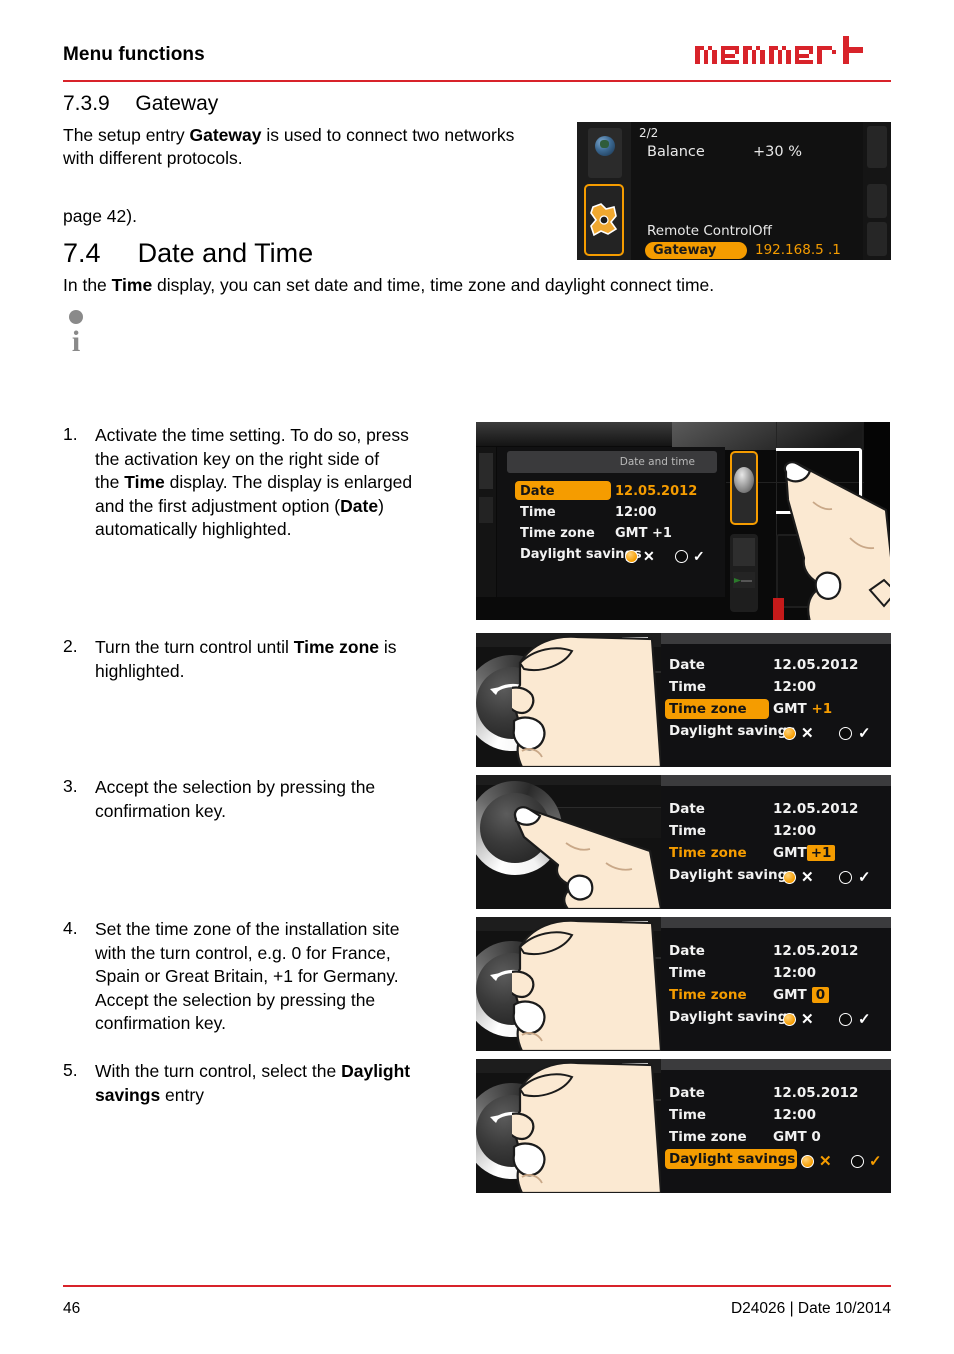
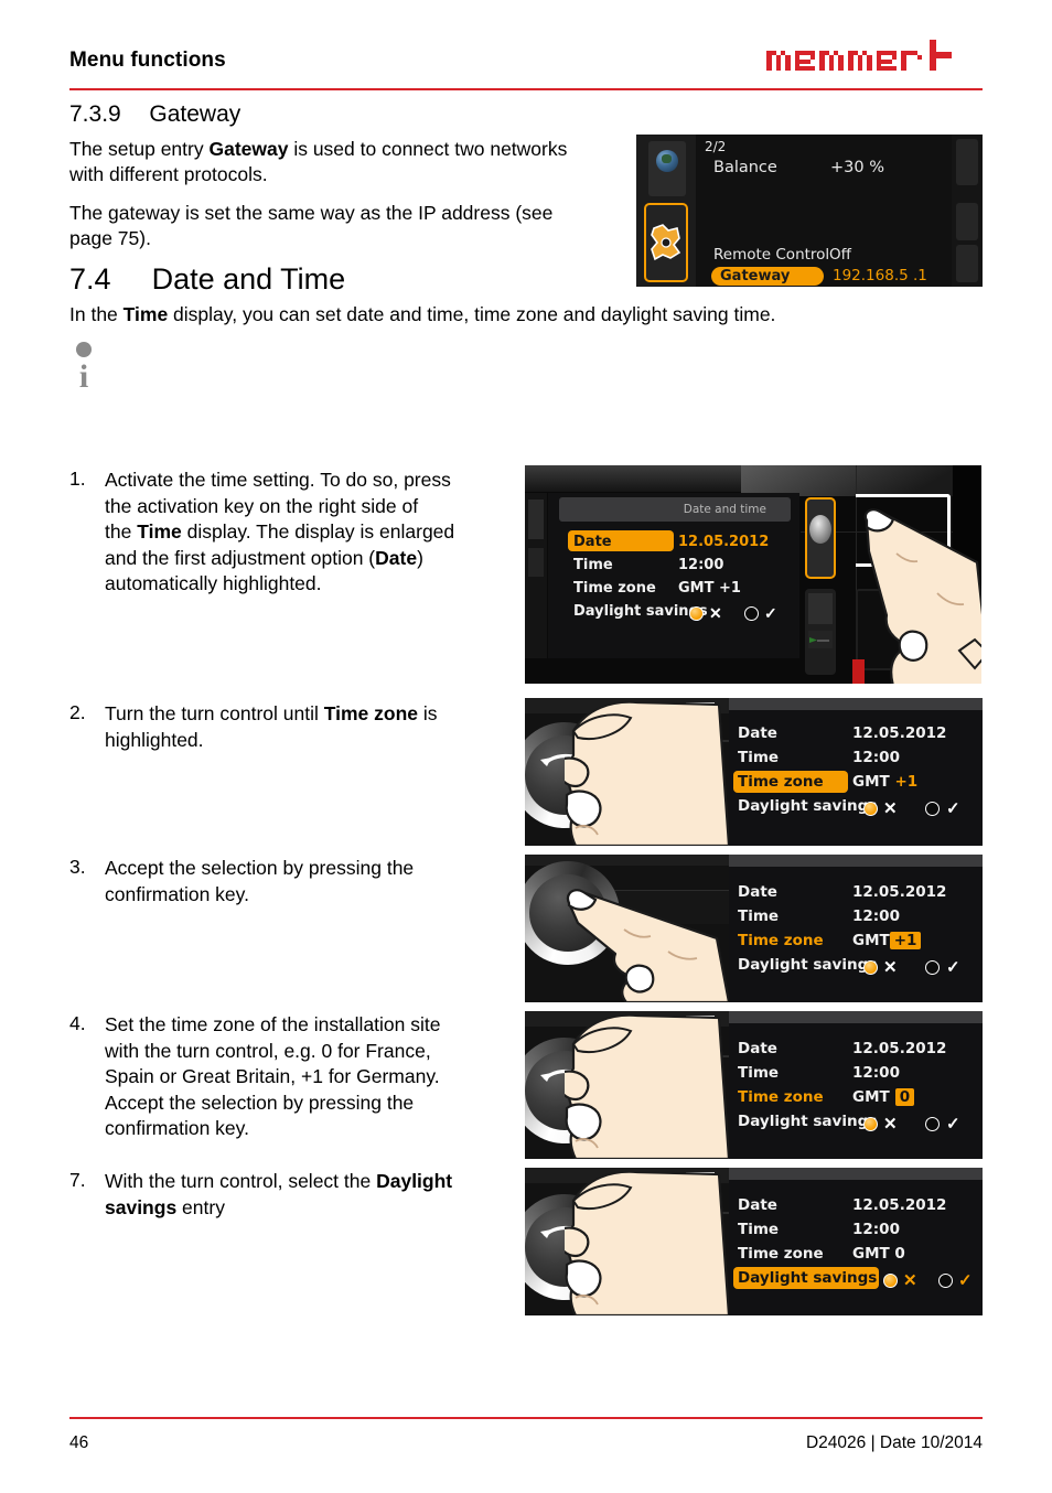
  Menu functions
  7.3.9 Gateway
  The setup entry Gateway is used to connect two networks
  with different protocols.
+ The gateway is set the same way as the IP address (see
- page 42).
+ page 75).
  2/2
  Balance
  +30 %
  Remote Control
  Off
  Gateway
  192.168.5 .1
  7.4 Date and Time
- In the Time display, you can set date and time, time zone and daylight connect time.
+ In the Time display, you can set date and time, time zone and daylight saving time.
  i
  1.
  Activate the time setting. To do so, press
  the activation key on the right side of
  the Time display. The display is enlarged
  and the first adjustment option (Date)
  automatically highlighted.
  Date and time
  Date
  12.05.2012
  Time
  12:00
  Time zone
  GMT +1
  Daylight savin
  ✕
  ✓
  2.
  Turn the turn control until Time zone is
  highlighted.
  Date
  12.05.2012
  Time
  12:00
  Time zone
  GMT +1
  Daylight savin
  ✕
  ✓
  3.
  Accept the selection by pressing the
  confirmation key.
  Date
  12.05.2012
  Time
  12:00
  Time zone
  GMT +1
  Daylight savin
  ✕
  ✓
  4.
  Set the time zone of the installation site
  with the turn control, e.g. 0 for France,
  Spain or Great Britain, +1 for Germany.
  Accept the selection by pressing the
  confirmation key.
  Date
  12.05.2012
  Time
  12:00
  Time zone
  GMT 0
  Daylight savin
  ✕
  ✓
- 5.
+ 7.
  With the turn control, select the Daylight
  savings entry
  Date
  12.05.2012
  Time
  12:00
  Time zone
  GMT 0
  Daylight savings
  ✕
  ✓
  46
  D24026 | Date 10/2014
